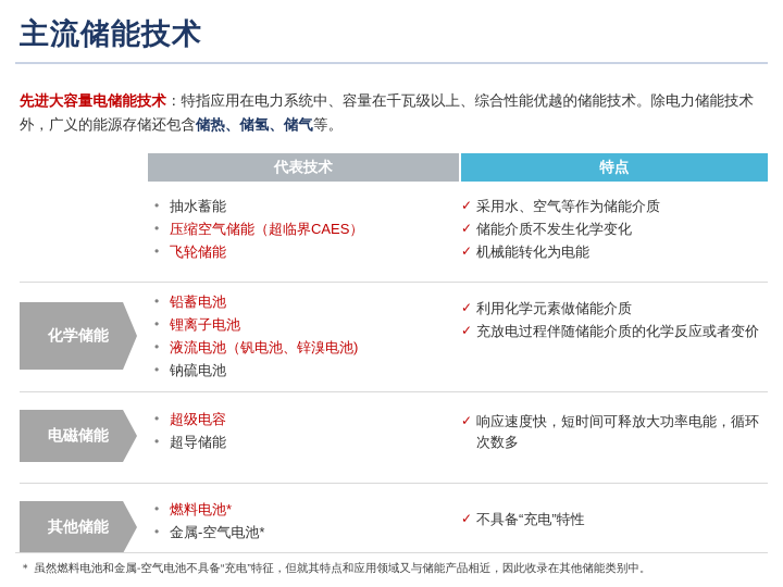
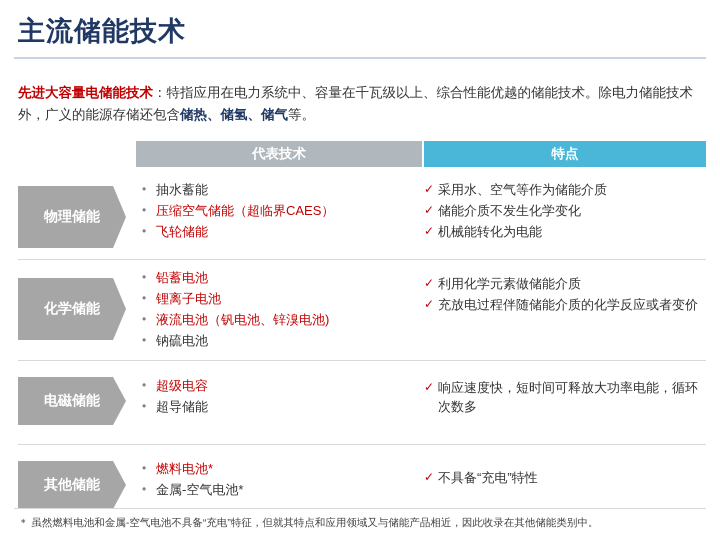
  主流储能技术
  先进大容量电储能技术：特指应用在电力系统中、容量在千瓦级以上、综合性能优越的储能技术。除电力储能技术外，广义的能源存储还包含储热、储氢、储气等。
  代表技术
  特点
+ 物理储能
  •
  抽水蓄能
  •
  压缩空气储能（超临界CAES）
  •
  飞轮储能
  ✓
  采用水、空气等作为储能介质
  ✓
  储能介质不发生化学变化
  ✓
  机械能转化为电能
  化学储能
  •
  铅蓄电池
  •
  锂离子电池
  •
  液流电池（钒电池、锌溴电池)
  •
  钠硫电池
  ✓
  利用化学元素做储能介质
  ✓
  充放电过程伴随储能介质的化学反应或者变价
  电磁储能
  •
  超级电容
  •
  超导储能
  ✓
  响应速度快，短时间可释放大功率电能，循环次数多
  其他储能
  •
  燃料电池*
  •
  金属-空气电池*
  ✓
  不具备“充电”特性
  ＊ 虽然燃料电池和金属-空气电池不具备“充电”特征，但就其特点和应用领域又与储能产品相近，因此收录在其他储能类别中。
